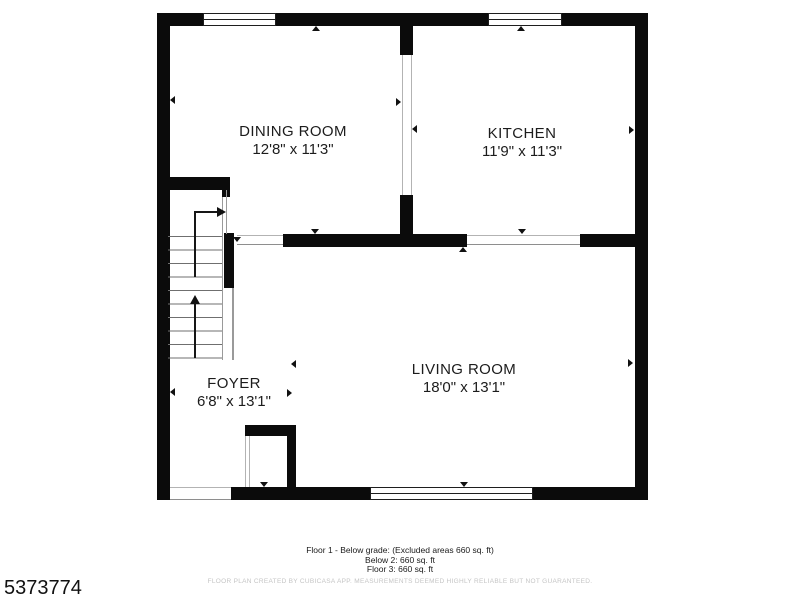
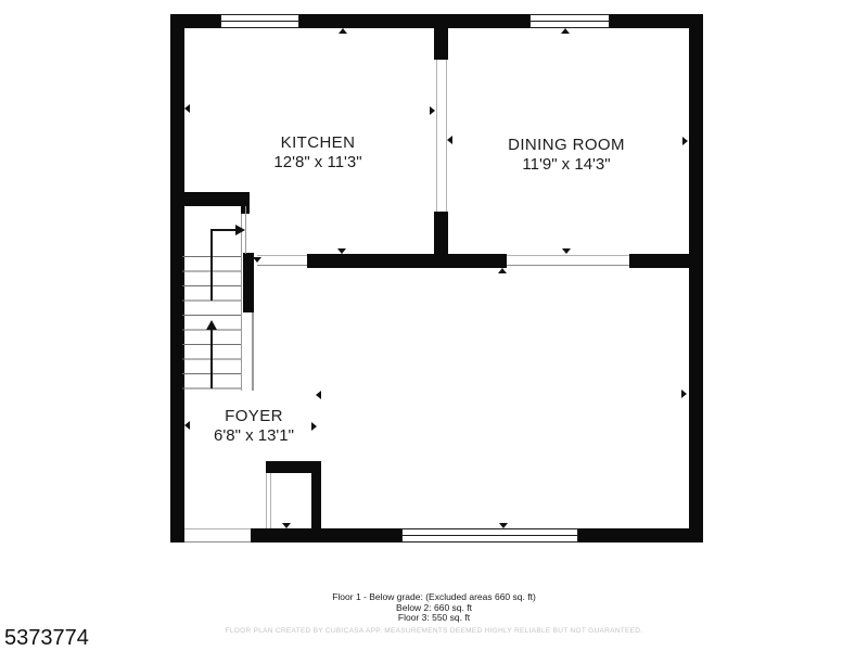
- DINING ROOM
+ KITCHEN
  12'8" x 11'3"
- KITCHEN
+ DINING ROOM
- 11'9" x 11'3"
+ 11'9" x 14'3"
- LIVING ROOM
- 18'0" x 13'1"
  FOYER
  6'8" x 13'1"
  Floor 1 - Below grade: (Excluded areas 660 sq. ft)
  Below 2: 660 sq. ft
- Floor 3: 660 sq. ft
+ Floor 3: 550 sq. ft
  5373774
